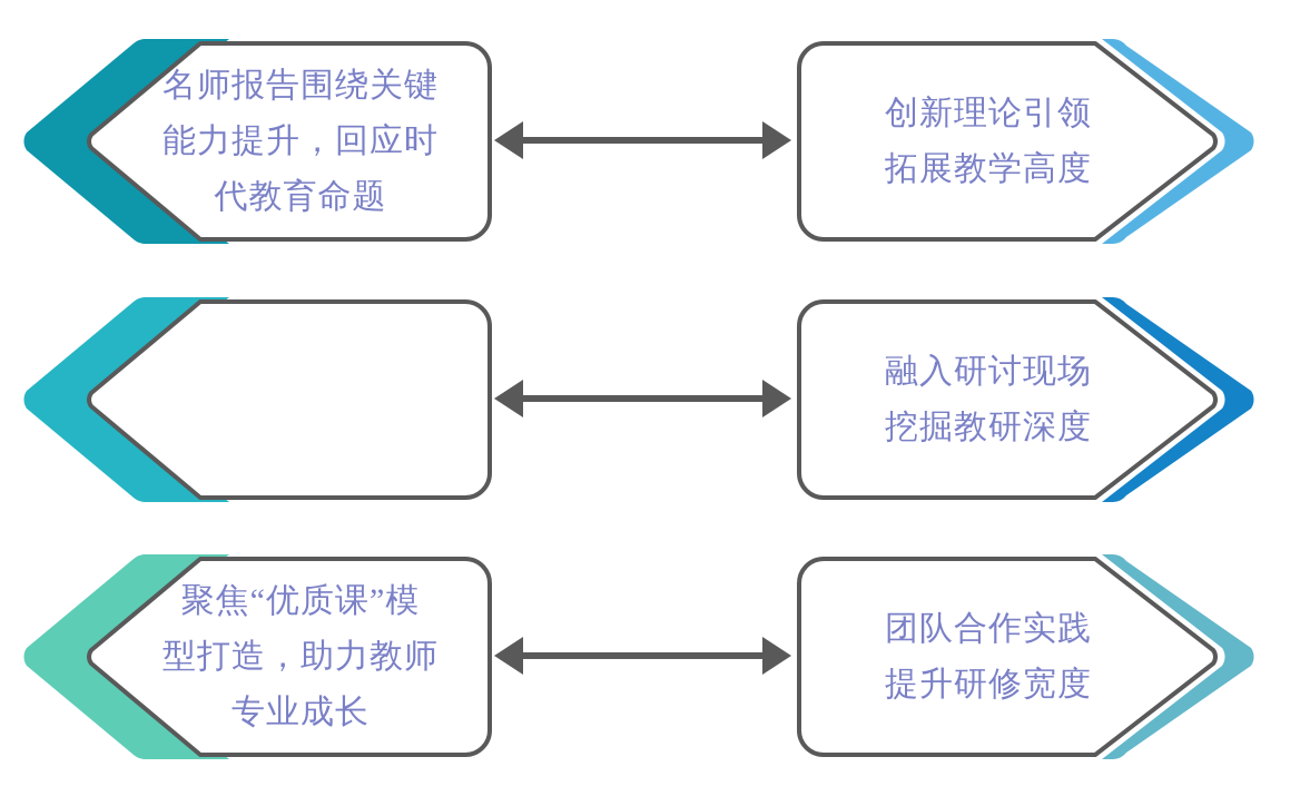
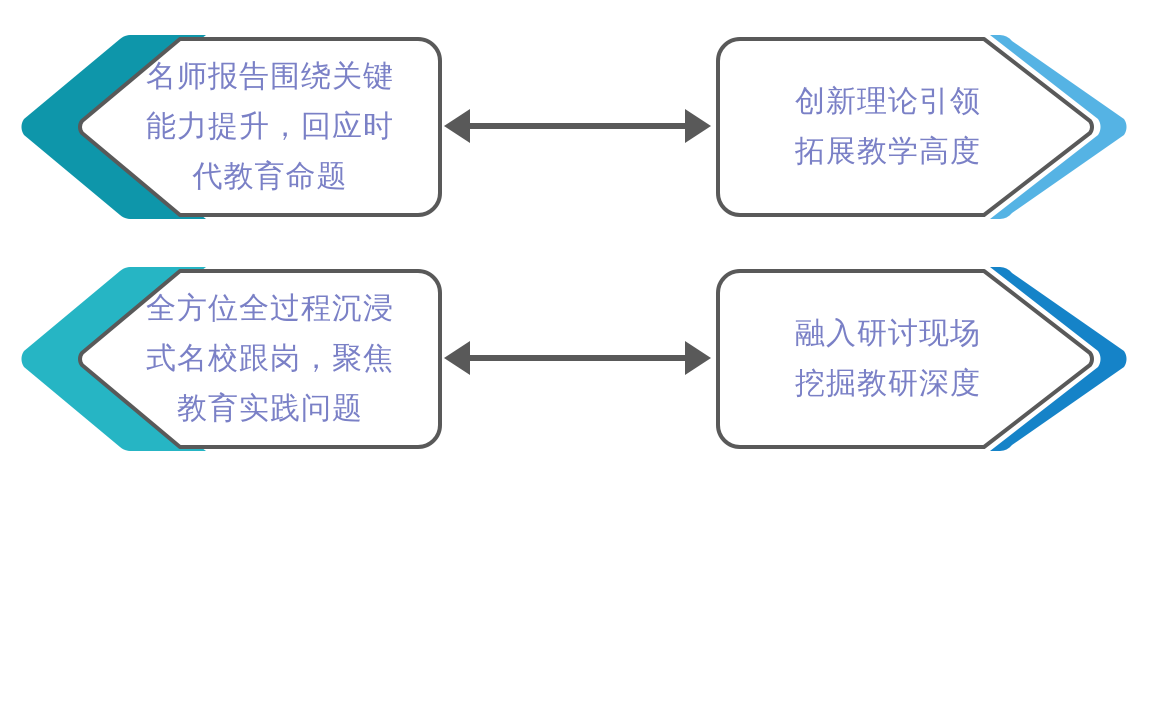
  名师报告围绕关键
  能力提升，回应时
  代教育命题
  创新理论引领
  拓展教学高度
+ 全方位全过程沉浸
+ 式名校跟岗，聚焦
+ 教育实践问题
  融入研讨现场
  挖掘教研深度
- 聚焦“优质课”模
- 型打造，助力教师
- 专业成长
- 团队合作实践
- 提升研修宽度
